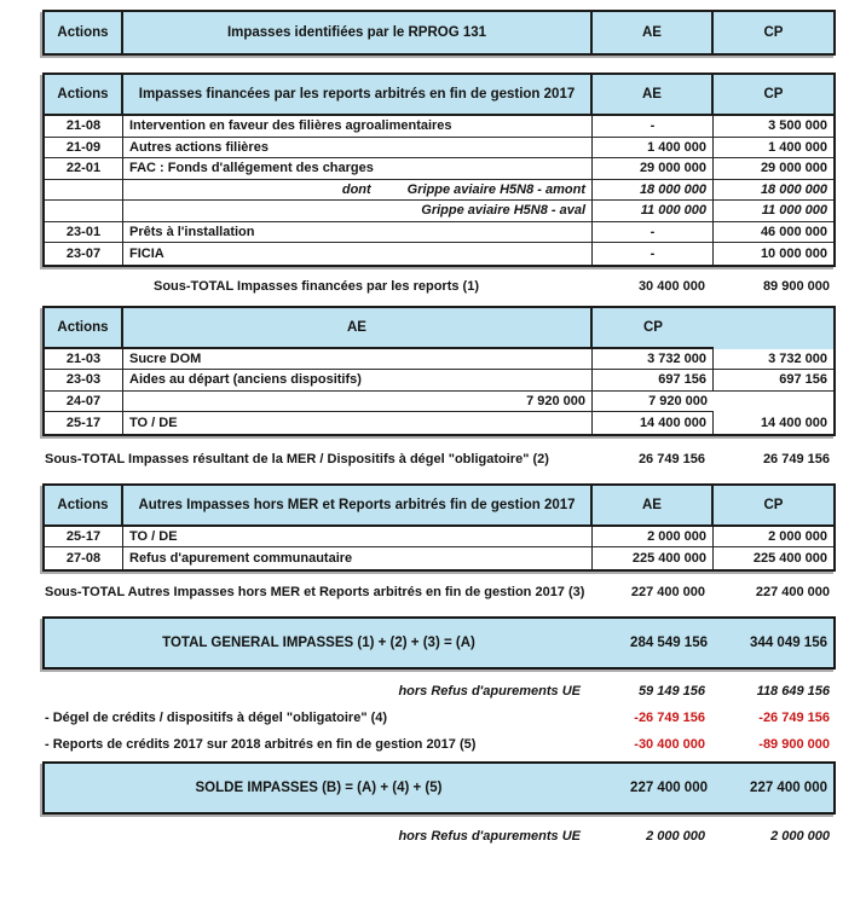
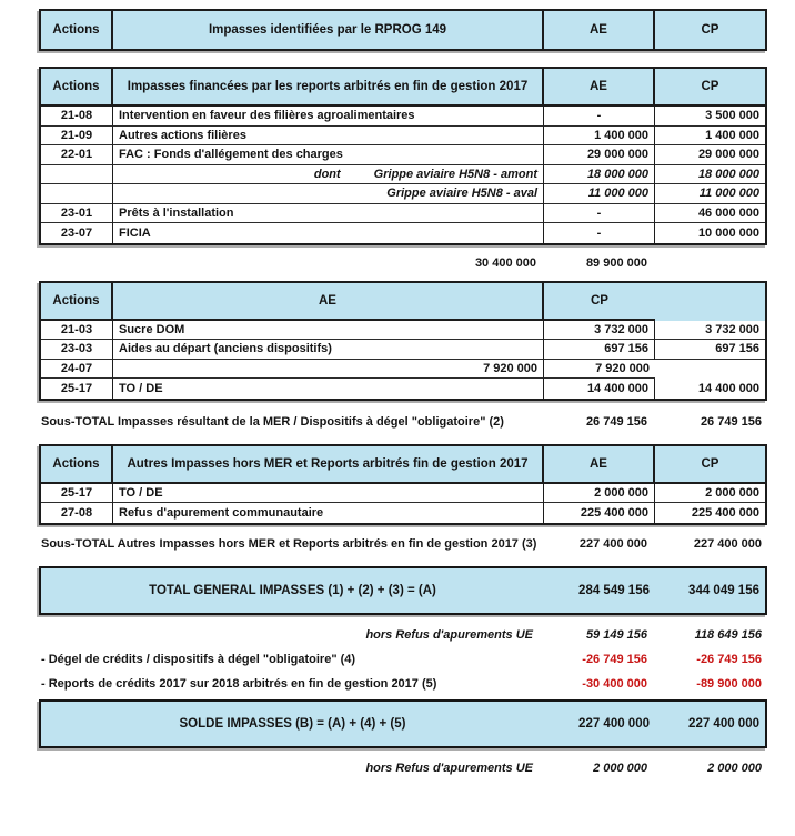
  Actions
- Impasses identifiées par le RPROG 131
+ Impasses identifiées par le RPROG 149
  AE
  CP
  Actions
  Impasses financées par les reports arbitrés en fin de gestion 2017
  AE
  CP
  21-08
  Intervention en faveur des filières agroalimentaires
  -
  3 500 000
  21-09
  Autres actions filières
  1 400 000
  1 400 000
  22-01
  FAC : Fonds d'allégement des charges
  29 000 000
  29 000 000
  dont
  Grippe aviaire H5N8 - amont
  18 000 000
  18 000 000
  Grippe aviaire H5N8 - aval
  11 000 000
  11 000 000
  23-01
  Prêts à l'installation
  -
  46 000 000
  23-07
  FICIA
  -
  10 000 000
- Sous-TOTAL Impasses financées par les reports (1)
  30 400 000
  89 900 000
  Actions
  AE
  CP
  21-03
  Sucre DOM
  3 732 000
  3 732 000
  23-03
  Aides au départ (anciens dispositifs)
  697 156
  697 156
  24-07
  7 920 000
  7 920 000
  25-17
  TO / DE
  14 400 000
  14 400 000
  Sous-TOTAL Impasses résultant de la MER / Dispositifs à dégel "obligatoire" (2)
  26 749 156
  26 749 156
  Actions
  Autres Impasses hors MER et Reports arbitrés fin de gestion 2017
  AE
  CP
  25-17
  TO / DE
  2 000 000
  2 000 000
  27-08
  Refus d'apurement communautaire
  225 400 000
  225 400 000
  Sous-TOTAL Autres Impasses hors MER et Reports arbitrés en fin de gestion 2017 (3)
  227 400 000
  227 400 000
  TOTAL GENERAL IMPASSES (1) + (2) + (3) = (A)
  284 549 156
  344 049 156
  hors Refus d'apurements UE
  59 149 156
  118 649 156
  - Dégel de crédits / dispositifs à dégel "obligatoire" (4)
  -26 749 156
  -26 749 156
  - Reports de crédits 2017 sur 2018 arbitrés en fin de gestion 2017 (5)
  -30 400 000
  -89 900 000
  SOLDE IMPASSES (B) = (A) + (4) + (5)
  227 400 000
  227 400 000
  hors Refus d'apurements UE
  2 000 000
  2 000 000
